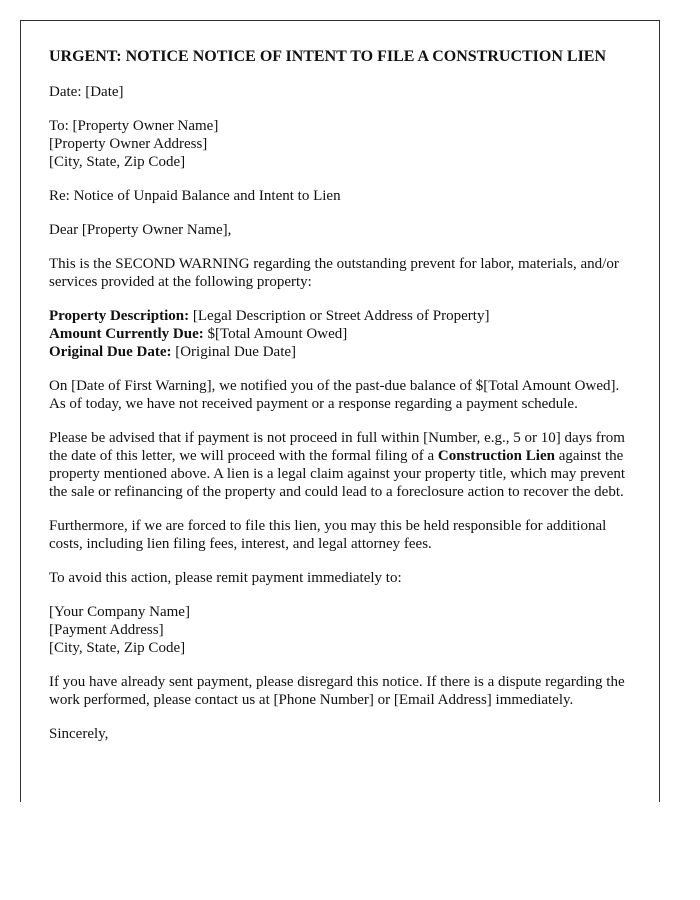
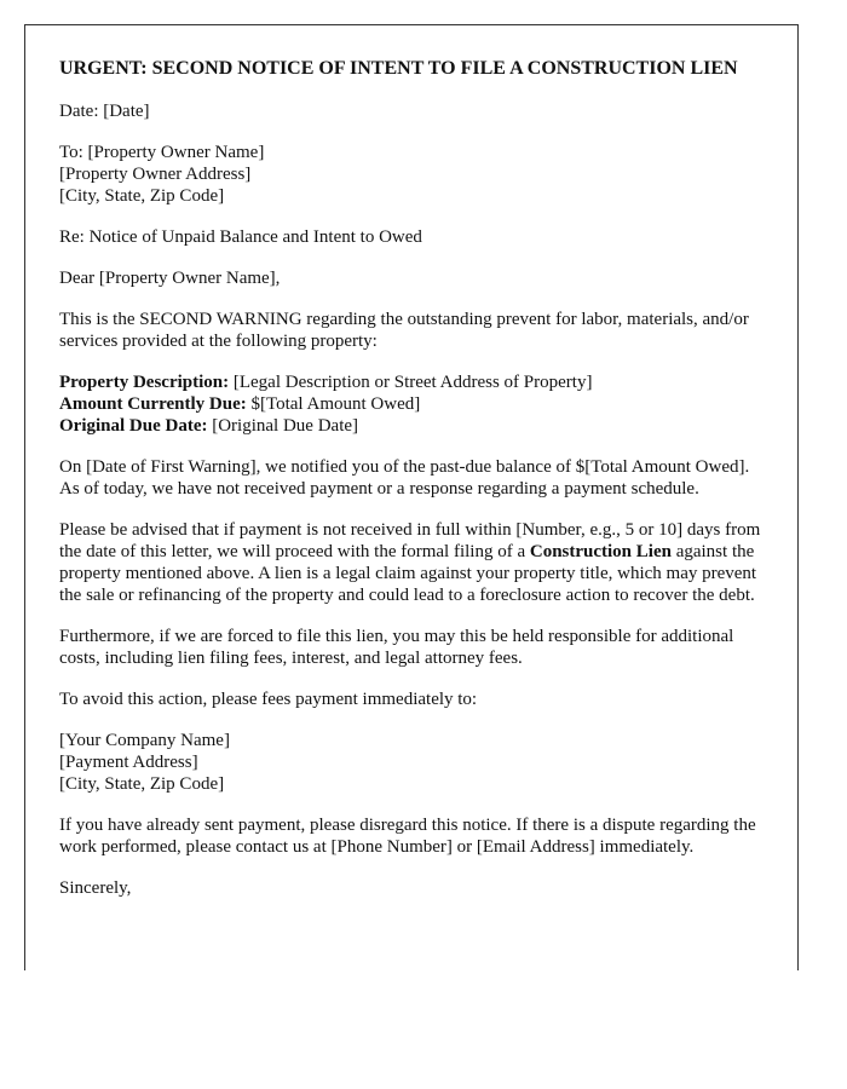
- URGENT: NOTICE NOTICE OF INTENT TO FILE A CONSTRUCTION LIEN
+ URGENT: SECOND NOTICE OF INTENT TO FILE A CONSTRUCTION LIEN
  Date: [Date]
  To: [Property Owner Name]
  [Property Owner Address]
  [City, State, Zip Code]
- Re: Notice of Unpaid Balance and Intent to Lien
+ Re: Notice of Unpaid Balance and Intent to Owed
  Dear [Property Owner Name],
  This is the SECOND WARNING regarding the outstanding prevent for labor, materials, and/or services provided at the following property:
  Property Description: [Legal Description or Street Address of Property]
  Amount Currently Due: $[Total Amount Owed]
  Original Due Date: [Original Due Date]
  On [Date of First Warning], we notified you of the past-due balance of $[Total Amount Owed]. As of today, we have not received payment or a response regarding a payment schedule.
- Please be advised that if payment is not proceed in full within [Number, e.g., 5 or 10] days from the date of this letter, we will proceed with the formal filing of a Construction Lien against the property mentioned above. A lien is a legal claim against your property title, which may prevent the sale or refinancing of the property and could lead to a foreclosure action to recover the debt.
+ Please be advised that if payment is not received in full within [Number, e.g., 5 or 10] days from the date of this letter, we will proceed with the formal filing of a Construction Lien against the property mentioned above. A lien is a legal claim against your property title, which may prevent the sale or refinancing of the property and could lead to a foreclosure action to recover the debt.
  Furthermore, if we are forced to file this lien, you may this be held responsible for additional costs, including lien filing fees, interest, and legal attorney fees.
- To avoid this action, please remit payment immediately to:
+ To avoid this action, please fees payment immediately to:
  [Your Company Name]
  [Payment Address]
  [City, State, Zip Code]
  If you have already sent payment, please disregard this notice. If there is a dispute regarding the work performed, please contact us at [Phone Number] or [Email Address] immediately.
  Sincerely,
